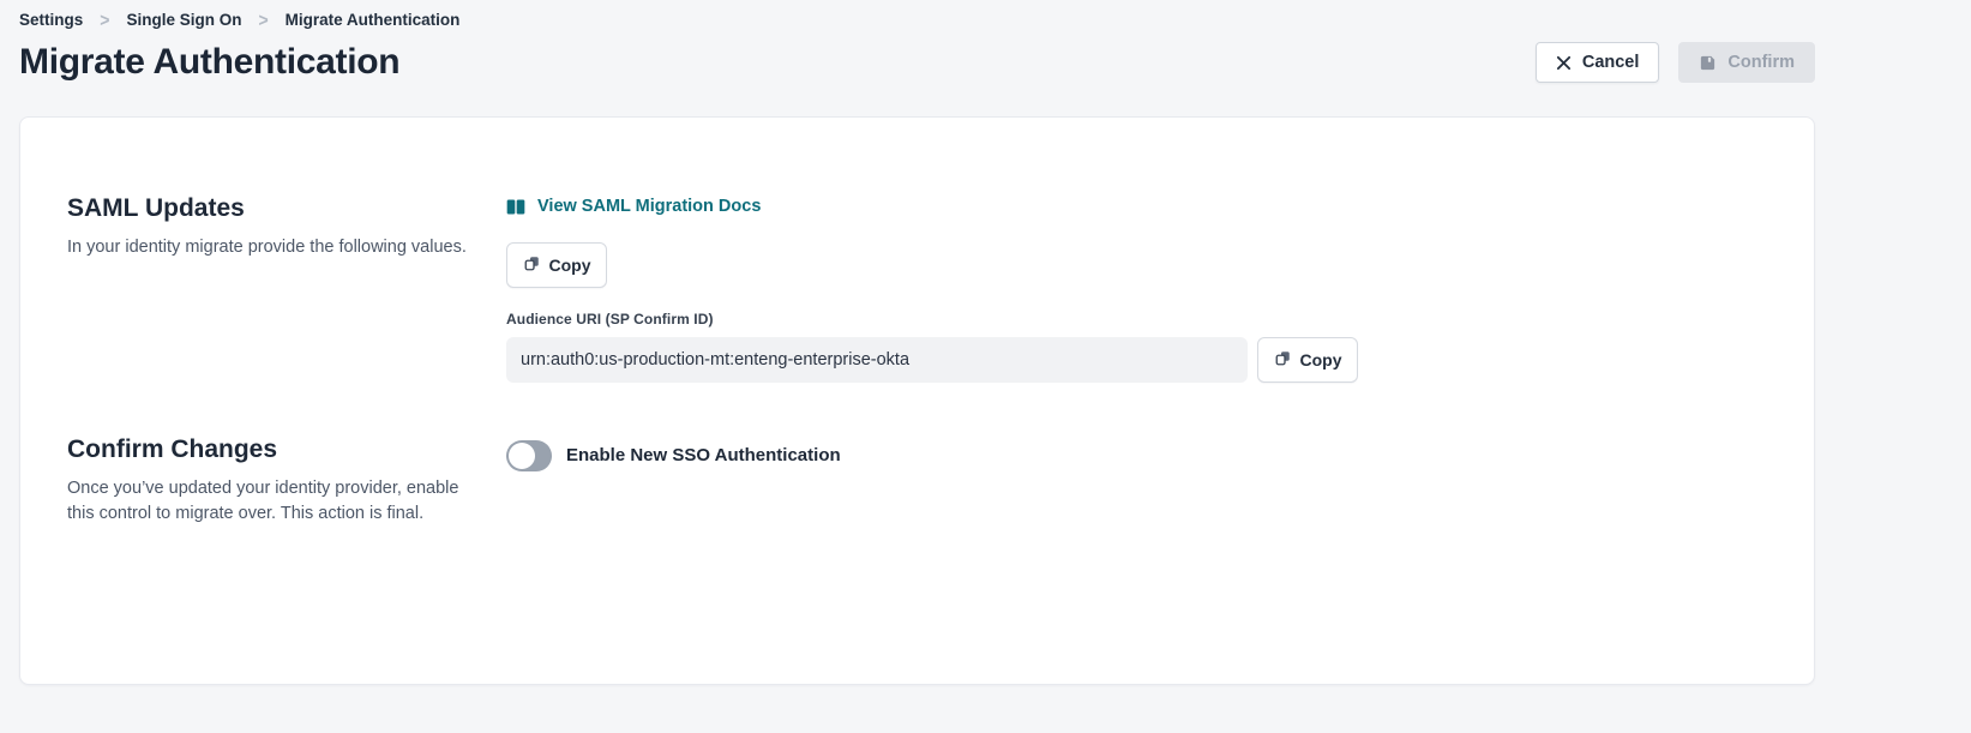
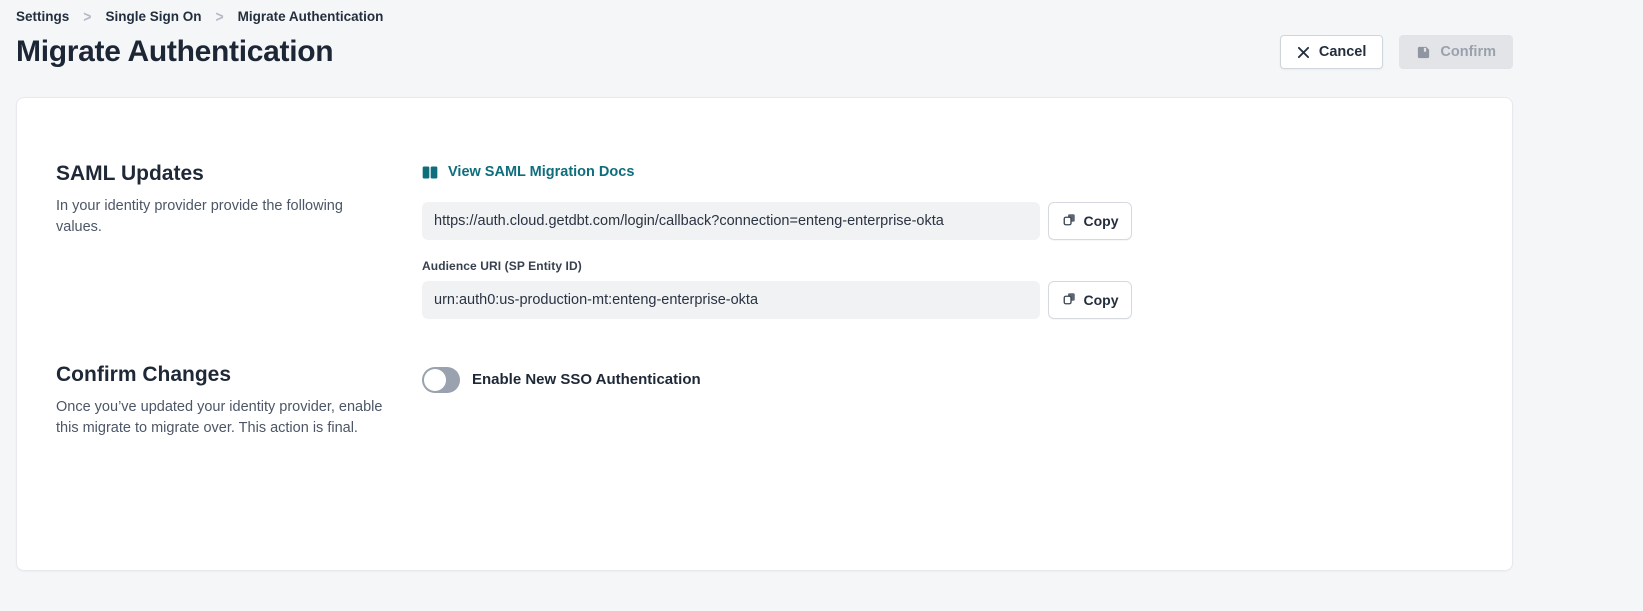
  Settings
  >
  Single Sign On
  >
  Migrate Authentication
  Migrate Authentication
  Cancel
  Confirm
  SAML Updates
- In your identity migrate provide the following values.
+ In your identity provider provide the following values.
  View SAML Migration Docs
+ https://auth.cloud.getdbt.com/login/callback?connection=enteng-enterprise-okta
  Copy
- Audience URI (SP Confirm ID)
+ Audience URI (SP Entity ID)
  urn:auth0:us-production-mt:enteng-enterprise-okta
  Copy
  Confirm Changes
- Once you’ve updated your identity provider, enable this control to migrate over. This action is final.
+ Once you’ve updated your identity provider, enable this migrate to migrate over. This action is final.
  Enable New SSO Authentication
